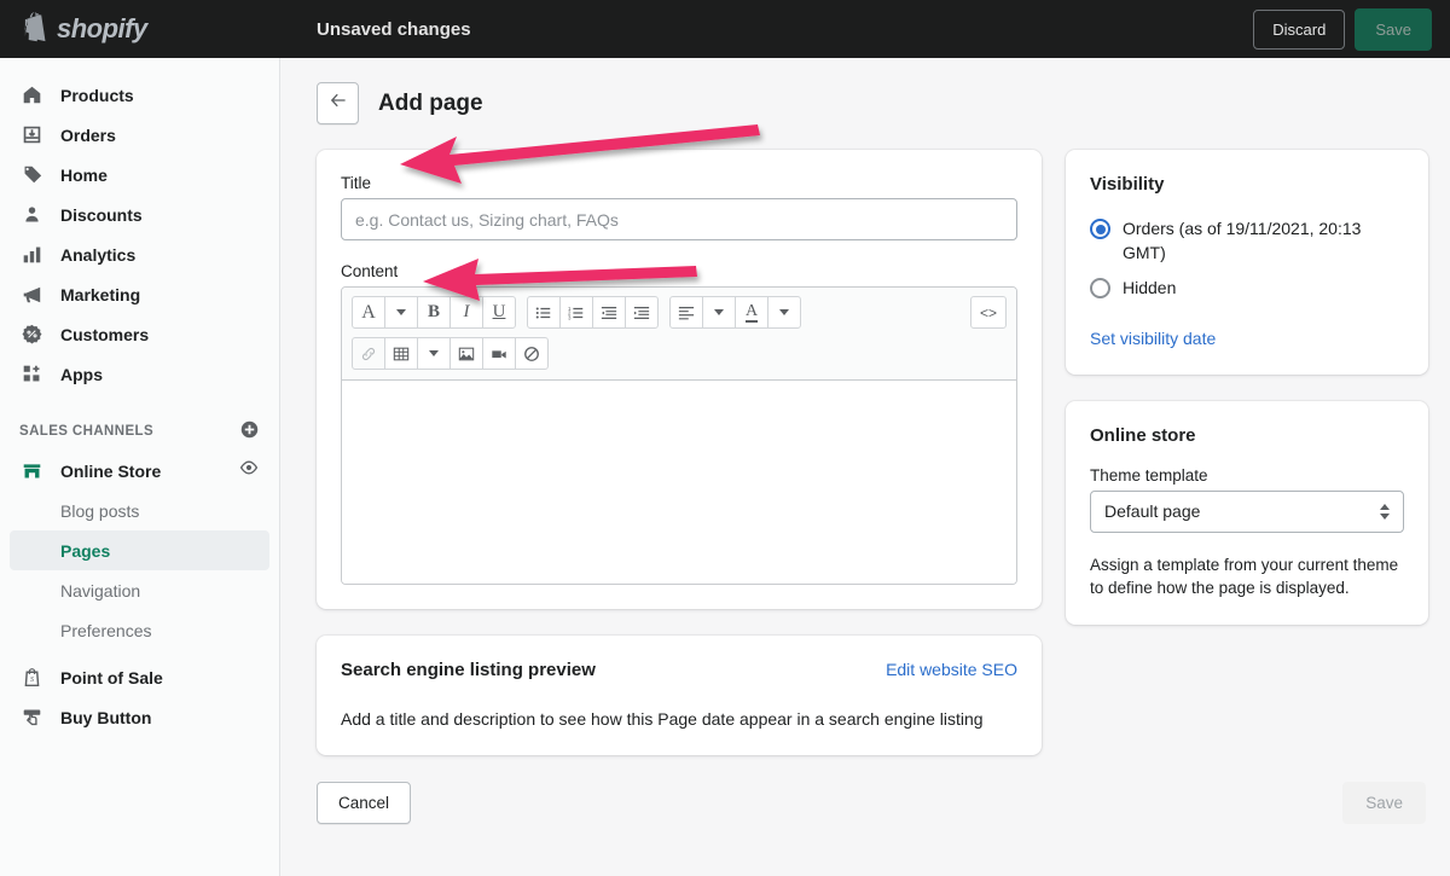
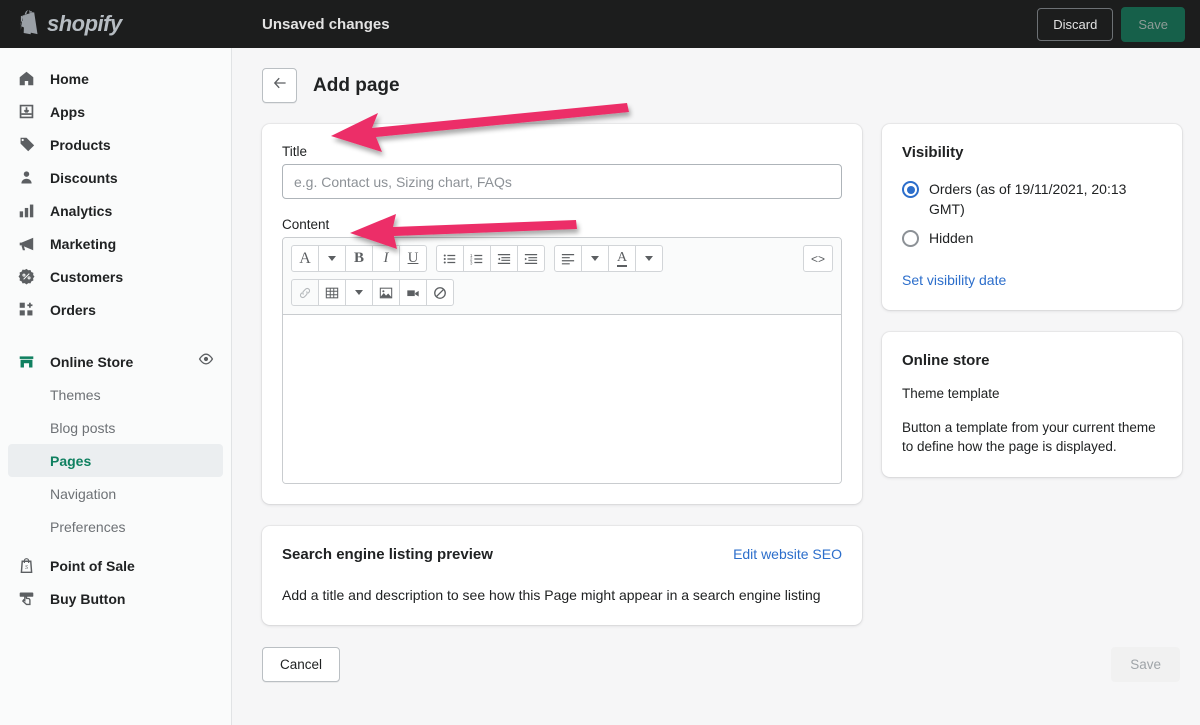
  shopify
  Unsaved changes
  Discard
  Save
- Products
+ Home
- Orders
+ Apps
- Home
+ Products
  Discounts
  Analytics
  Marketing
  Customers
- Apps
+ Orders
- SALES CHANNELS
  Online Store
+ Themes
  Blog posts
  Pages
  Navigation
  Preferences
  Point of Sale
  Buy Button
  Add page
  Title
  e.g. Contact us, Sizing chart, FAQs
  Content
  A
  B
  I
  U
  A
  <>
  Search engine listing preview
  Edit website SEO
- Add a title and description to see how this Page date appear in a search engine listing
+ Add a title and description to see how this Page might appear in a search engine listing
  Visibility
  Orders (as of 19/11/2021, 20:13 GMT)
  Hidden
  Set visibility date
  Online store
  Theme template
- Default page
- Assign a template from your current theme to define how the page is displayed.
+ Button a template from your current theme to define how the page is displayed.
  Cancel
  Save
